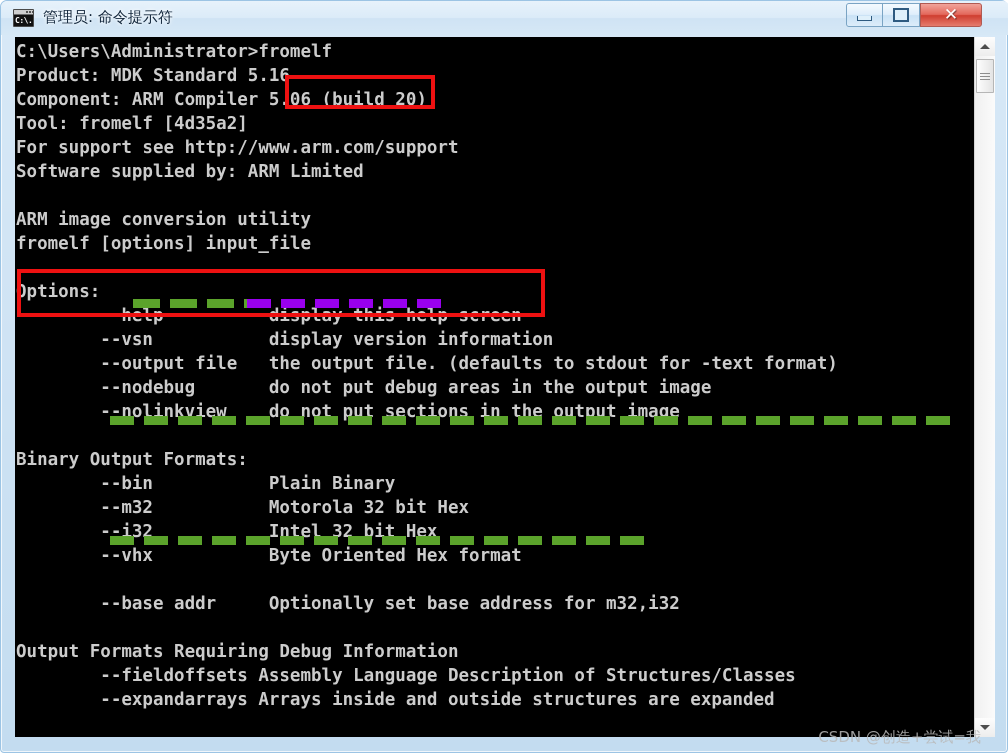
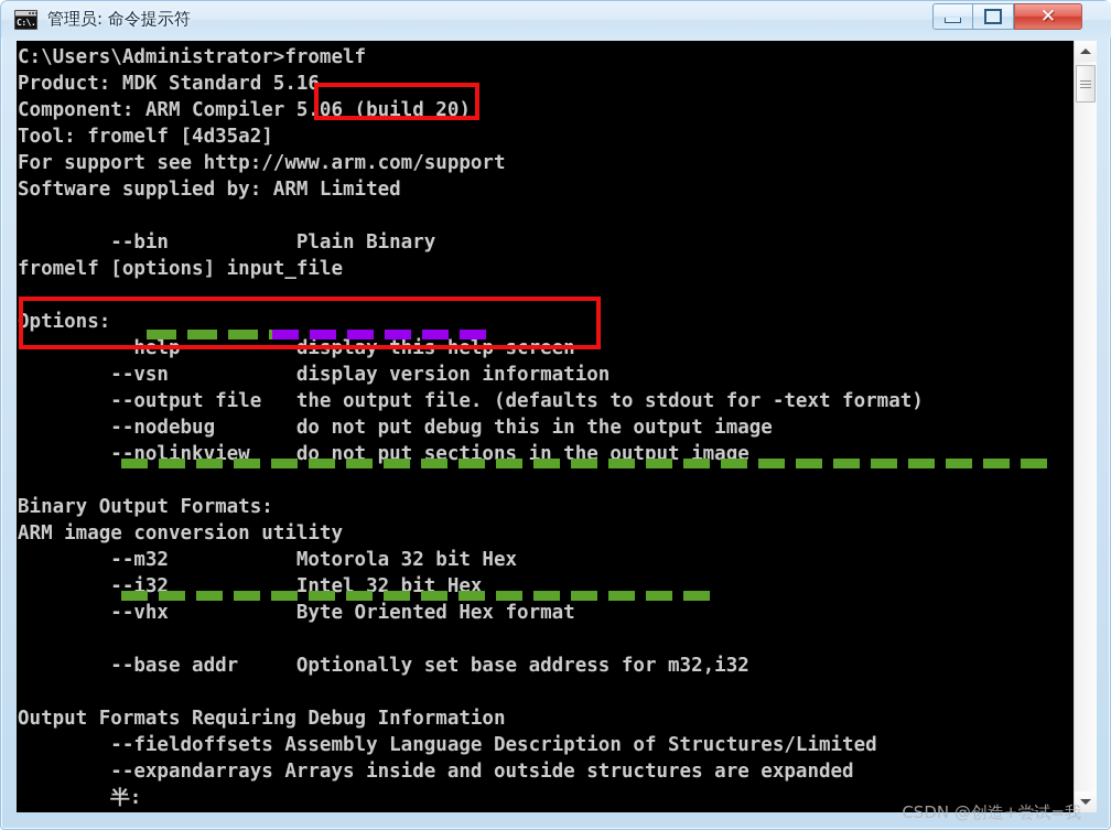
  C:\.
  管理员: 命令提示符
  ✕
  C:\Users\Administrator>fromelf
  Product: MDK Standard 5.16
  Component: ARM Compiler 5.06 (build 20)
  Tool: fromelf [4d35a2]
  For support see http://www.arm.com/support
  Software supplied by: ARM Limited
- ARM image conversion utility
+ --bin Plain Binary
  fromelf [options] input_file
  Options:
  --help display this help screen
  --vsn display version information
  --output file the output file. (defaults to stdout for -text format)
- --nodebug do not put debug areas in the output image
+ --nodebug do not put debug this in the output image
  --nolinkview do not put sections in the output image
  Binary Output Formats:
- --bin Plain Binary
+ ARM image conversion utility
  --m32 Motorola 32 bit Hex
  --i32 Intel 32 bit Hex
  --vhx Byte Oriented Hex format
  --base addr Optionally set base address for m32,i32
  Output Formats Requiring Debug Information
- --fieldoffsets Assembly Language Description of Structures/Classes
+ --fieldoffsets Assembly Language Description of Structures/Limited
  --expandarrays Arrays inside and outside structures are expanded
+ 半:
  CSDN @创造+尝试=我
